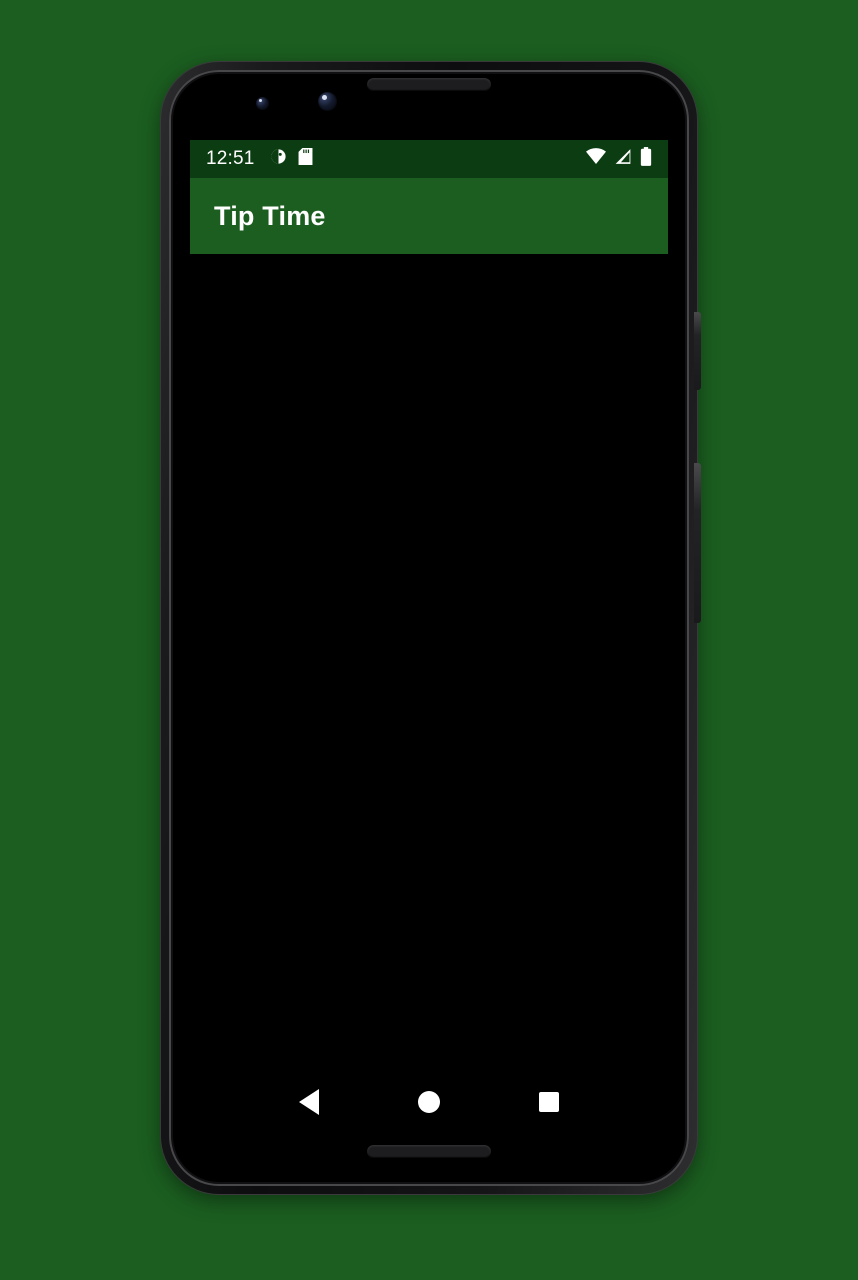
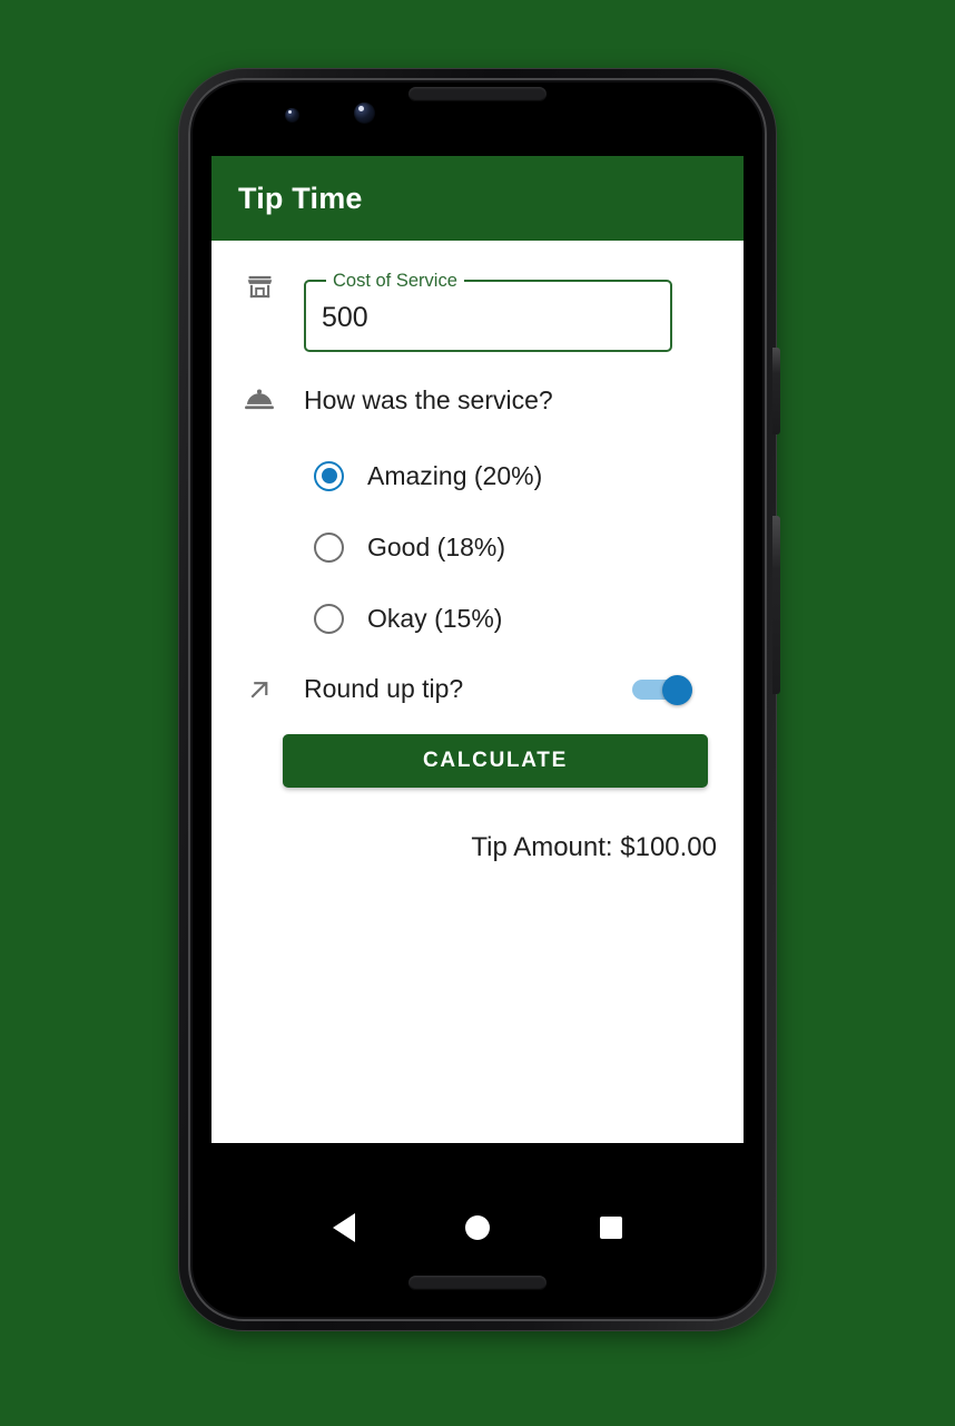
- 12:51
  Tip Time
+ Cost of Service
+ 500
+ How was the service?
+ Amazing (20%)
+ Good (18%)
+ Okay (15%)
+ Round up tip?
+ CALCULATE
+ Tip Amount: $100.00
